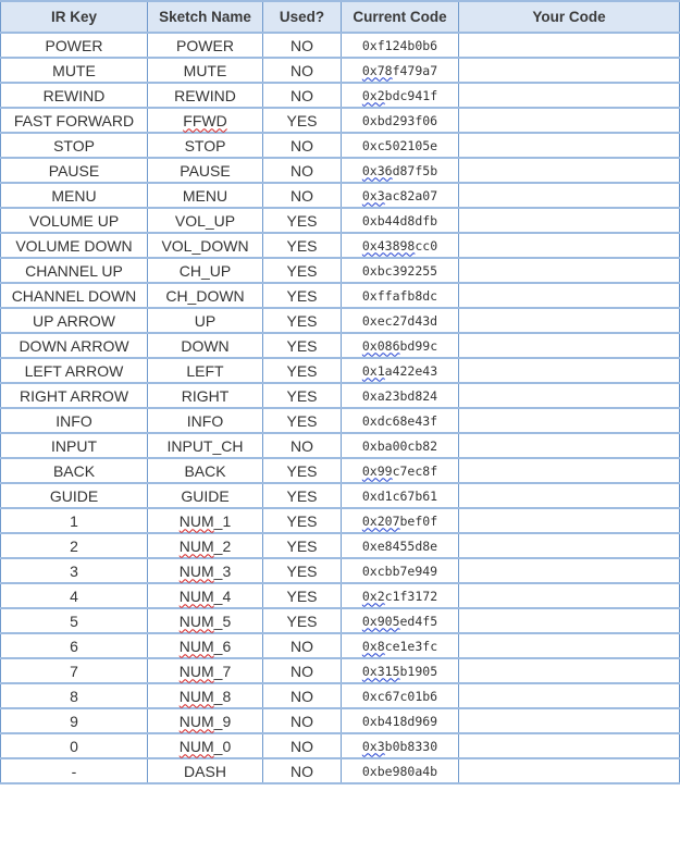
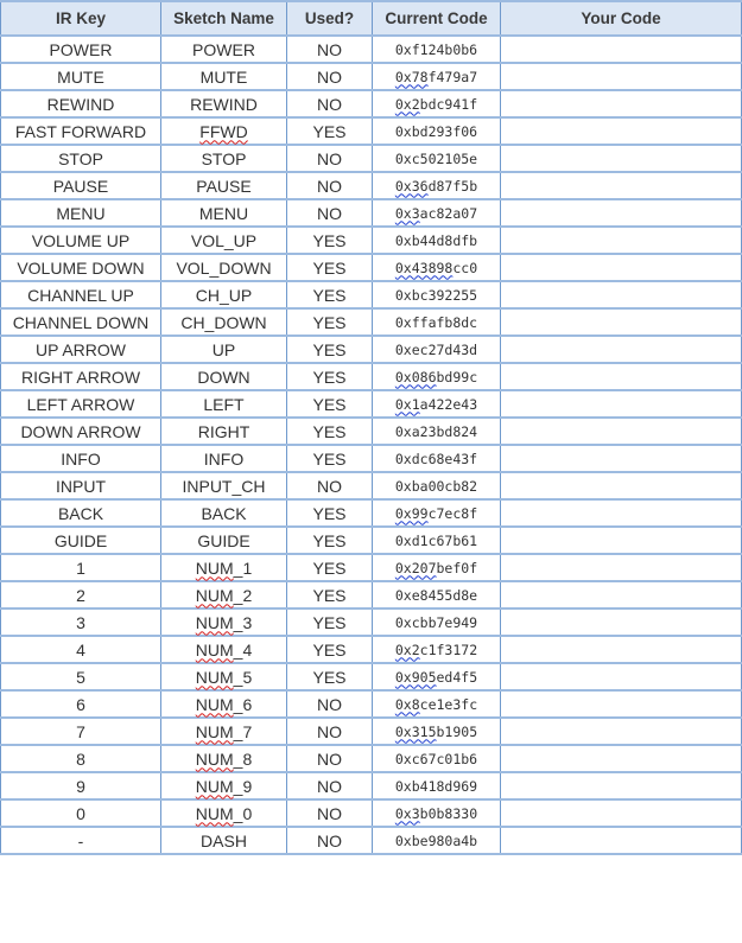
  IR Key	Sketch Name	Used?	Current Code	Your Code
  POWER	POWER	NO	0xf124b0b6
  MUTE	MUTE	NO	0x78f479a7
  REWIND	REWIND	NO	0x2bdc941f
  FAST FORWARD	FFWD	YES	0xbd293f06
  STOP	STOP	NO	0xc502105e
  PAUSE	PAUSE	NO	0x36d87f5b
  MENU	MENU	NO	0x3ac82a07
  VOLUME UP	VOL_UP	YES	0xb44d8dfb
  VOLUME DOWN	VOL_DOWN	YES	0x43898cc0
  CHANNEL UP	CH_UP	YES	0xbc392255
  CHANNEL DOWN	CH_DOWN	YES	0xffafb8dc
  UP ARROW	UP	YES	0xec27d43d
- DOWN ARROW	DOWN	YES	0x086bd99c
+ RIGHT ARROW	DOWN	YES	0x086bd99c
  LEFT ARROW	LEFT	YES	0x1a422e43
- RIGHT ARROW	RIGHT	YES	0xa23bd824
+ DOWN ARROW	RIGHT	YES	0xa23bd824
  INFO	INFO	YES	0xdc68e43f
  INPUT	INPUT_CH	NO	0xba00cb82
  BACK	BACK	YES	0x99c7ec8f
  GUIDE	GUIDE	YES	0xd1c67b61
  1	NUM_1	YES	0x207bef0f
  2	NUM_2	YES	0xe8455d8e
  3	NUM_3	YES	0xcbb7e949
  4	NUM_4	YES	0x2c1f3172
  5	NUM_5	YES	0x905ed4f5
  6	NUM_6	NO	0x8ce1e3fc
  7	NUM_7	NO	0x315b1905
  8	NUM_8	NO	0xc67c01b6
  9	NUM_9	NO	0xb418d969
  0	NUM_0	NO	0x3b0b8330
  -	DASH	NO	0xbe980a4b
